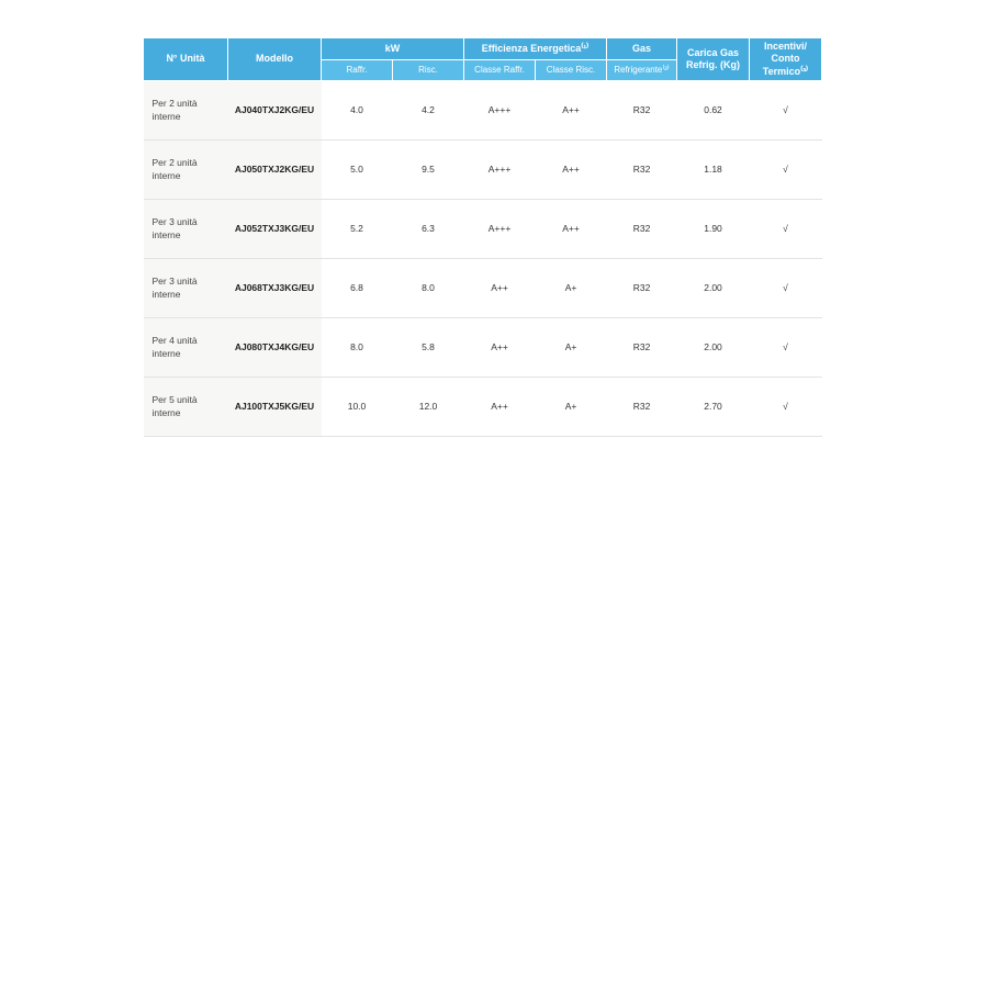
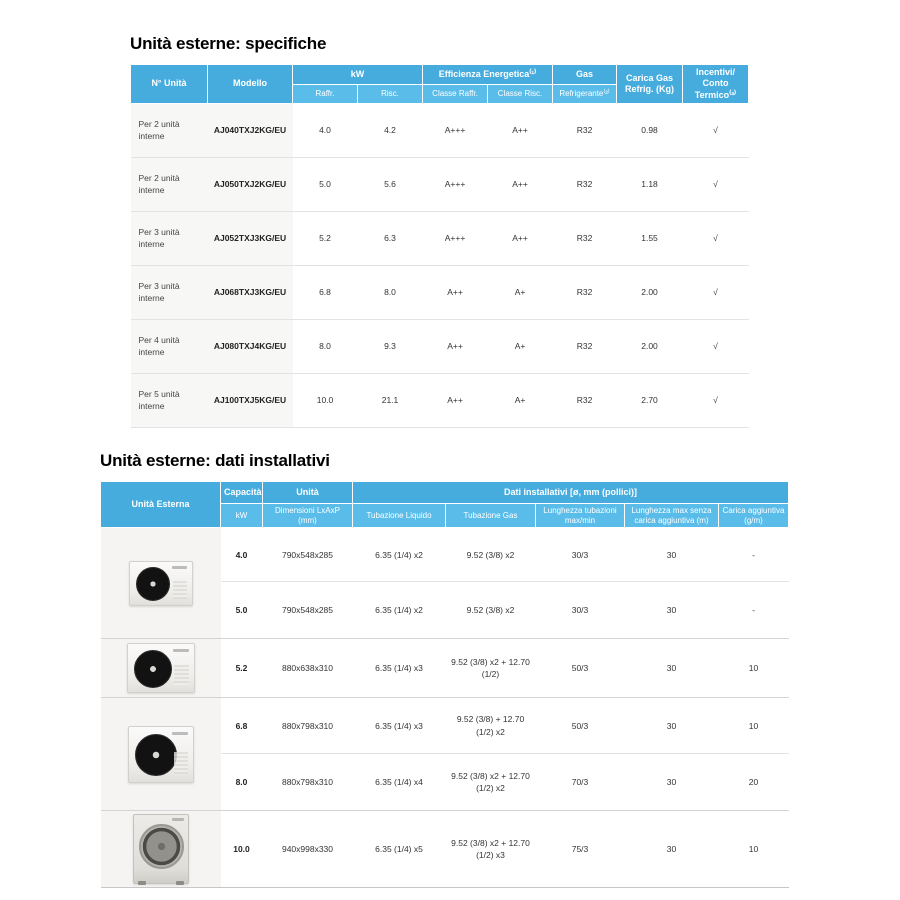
+ Unità esterne: specifiche
  N° Unità	Modello	kW	Efficienza Energetica⁽¹⁾	Gas	Carica Gas Refrig. (Kg)	Incentivi/ Conto Termico⁽³⁾
  Raffr.	Risc.	Classe Raffr.	Classe Risc.	Refrigerante⁽²⁾
- Per 2 unità interne	AJ040TXJ2KG/EU	4.0	4.2	A+++	A++	R32	0.62	√
+ Per 2 unità interne	AJ040TXJ2KG/EU	4.0	4.2	A+++	A++	R32	0.98	√
- Per 2 unità interne	AJ050TXJ2KG/EU	5.0	9.5	A+++	A++	R32	1.18	√
+ Per 2 unità interne	AJ050TXJ2KG/EU	5.0	5.6	A+++	A++	R32	1.18	√
- Per 3 unità interne	AJ052TXJ3KG/EU	5.2	6.3	A+++	A++	R32	1.90	√
+ Per 3 unità interne	AJ052TXJ3KG/EU	5.2	6.3	A+++	A++	R32	1.55	√
  Per 3 unità interne	AJ068TXJ3KG/EU	6.8	8.0	A++	A+	R32	2.00	√
- Per 4 unità interne	AJ080TXJ4KG/EU	8.0	5.8	A++	A+	R32	2.00	√
+ Per 4 unità interne	AJ080TXJ4KG/EU	8.0	9.3	A++	A+	R32	2.00	√
- Per 5 unità interne	AJ100TXJ5KG/EU	10.0	12.0	A++	A+	R32	2.70	√
+ Per 5 unità interne	AJ100TXJ5KG/EU	10.0	21.1	A++	A+	R32	2.70	√
+ Unità esterne: dati installativi
+ Unità Esterna	Capacità	Unità	Dati installativi [ø, mm (pollici)]
+ kW	Dimensioni LxAxP (mm)	Tubazione Liquido	Tubazione Gas	Lunghezza tubazioni max/min	Lunghezza max senza carica aggiuntiva (m)	Carica aggiuntiva (g/m)
+ 	4.0	790x548x285	6.35 (1/4) x2	9.52 (3/8) x2	30/3	30	-
+ 5.0	790x548x285	6.35 (1/4) x2	9.52 (3/8) x2	30/3	30	-
+ 	5.2	880x638x310	6.35 (1/4) x3	9.52 (3/8) x2 + 12.70 (1/2)	50/3	30	10
+ 	6.8	880x798x310	6.35 (1/4) x3	9.52 (3/8) + 12.70 (1/2) x2	50/3	30	10
+ 8.0	880x798x310	6.35 (1/4) x4	9.52 (3/8) x2 + 12.70 (1/2) x2	70/3	30	20
+ 	10.0	940x998x330	6.35 (1/4) x5	9.52 (3/8) x2 + 12.70 (1/2) x3	75/3	30	10
